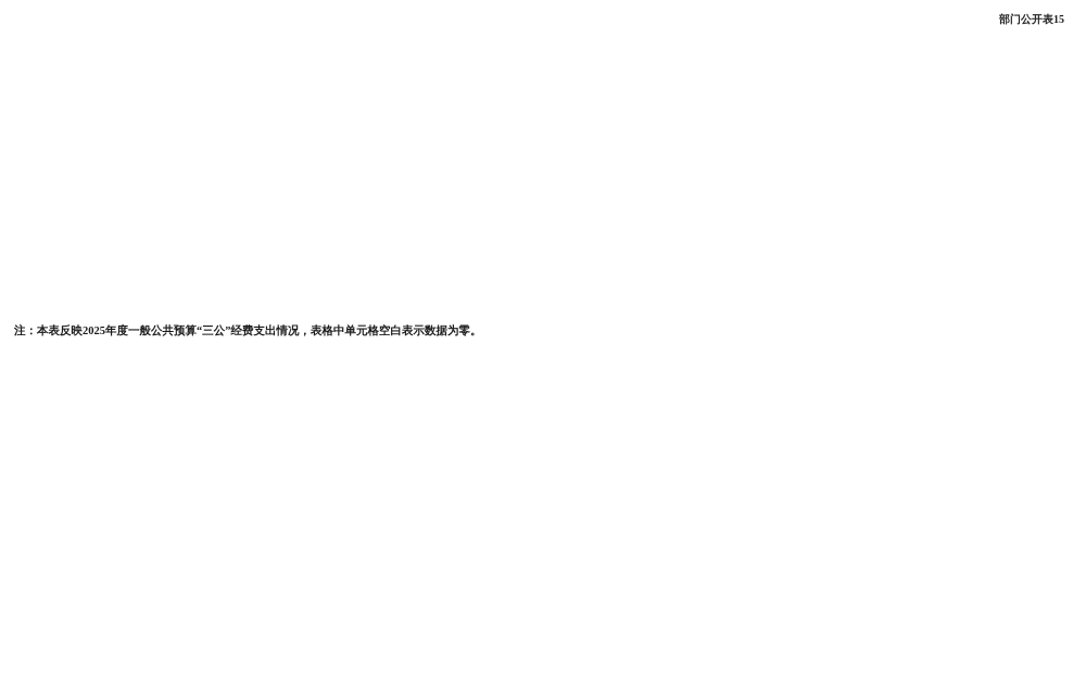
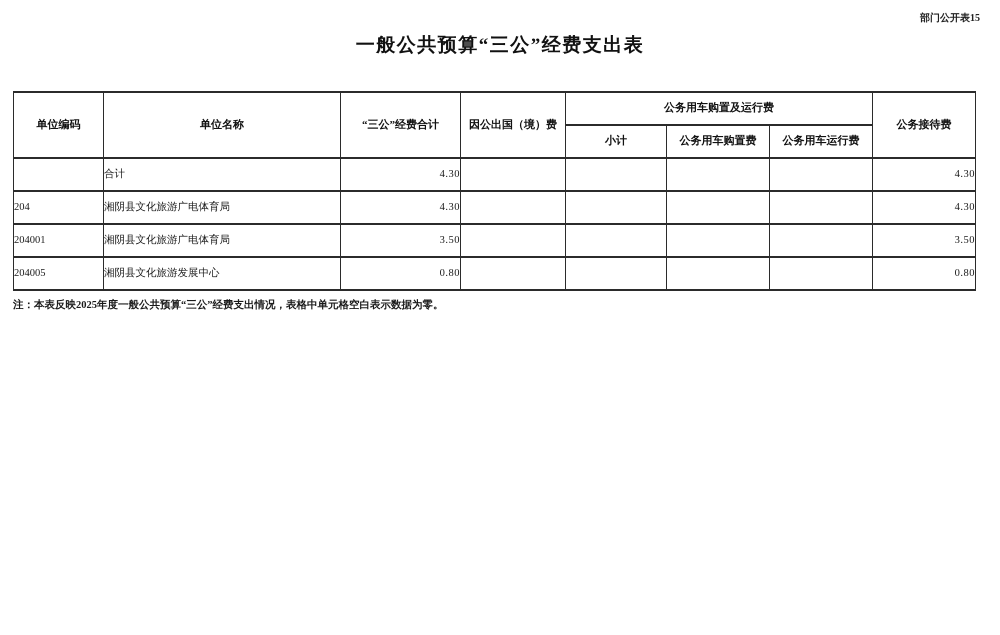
  部门公开表15
+ 一般公共预算“三公”经费支出表
+ 单位编码	单位名称	“三公”经费合计	因公出国（境）费	公务用车购置及运行费	公务接待费
+ 小计	公务用车购置费	公务用车运行费
+ 	合计	4.30					4.30
+ 204	湘阴县文化旅游广电体育局	4.30					4.30
+ 204001	湘阴县文化旅游广电体育局	3.50					3.50
+ 204005	湘阴县文化旅游发展中心	0.80					0.80
  注：本表反映2025年度一般公共预算“三公”经费支出情况，表格中单元格空白表示数据为零。
